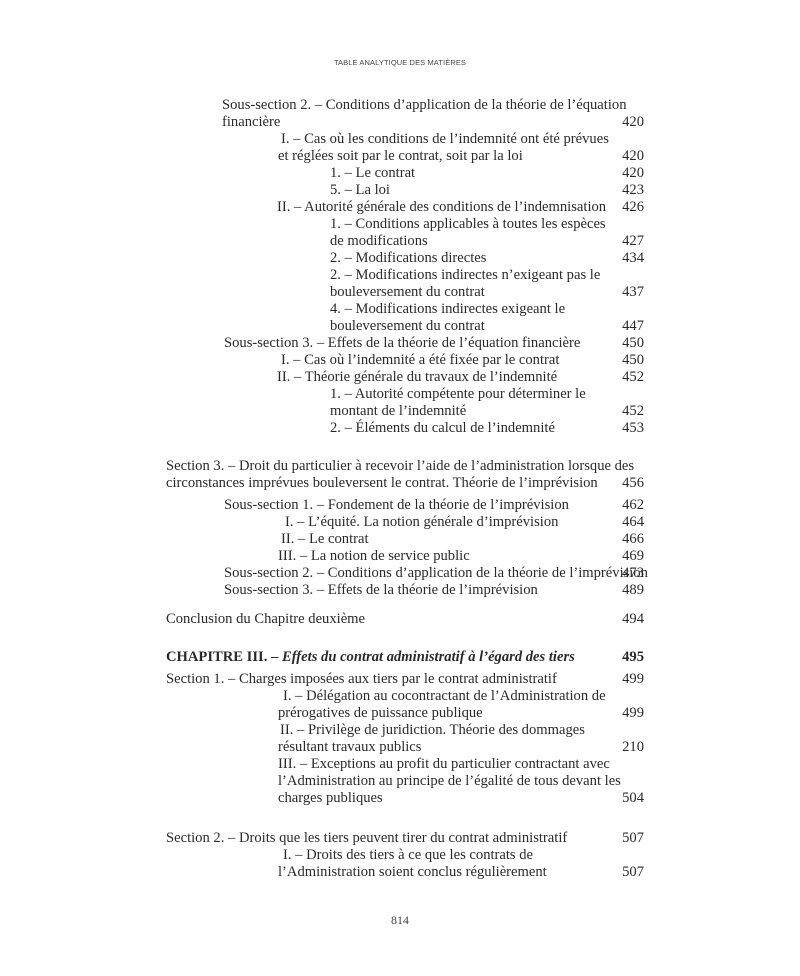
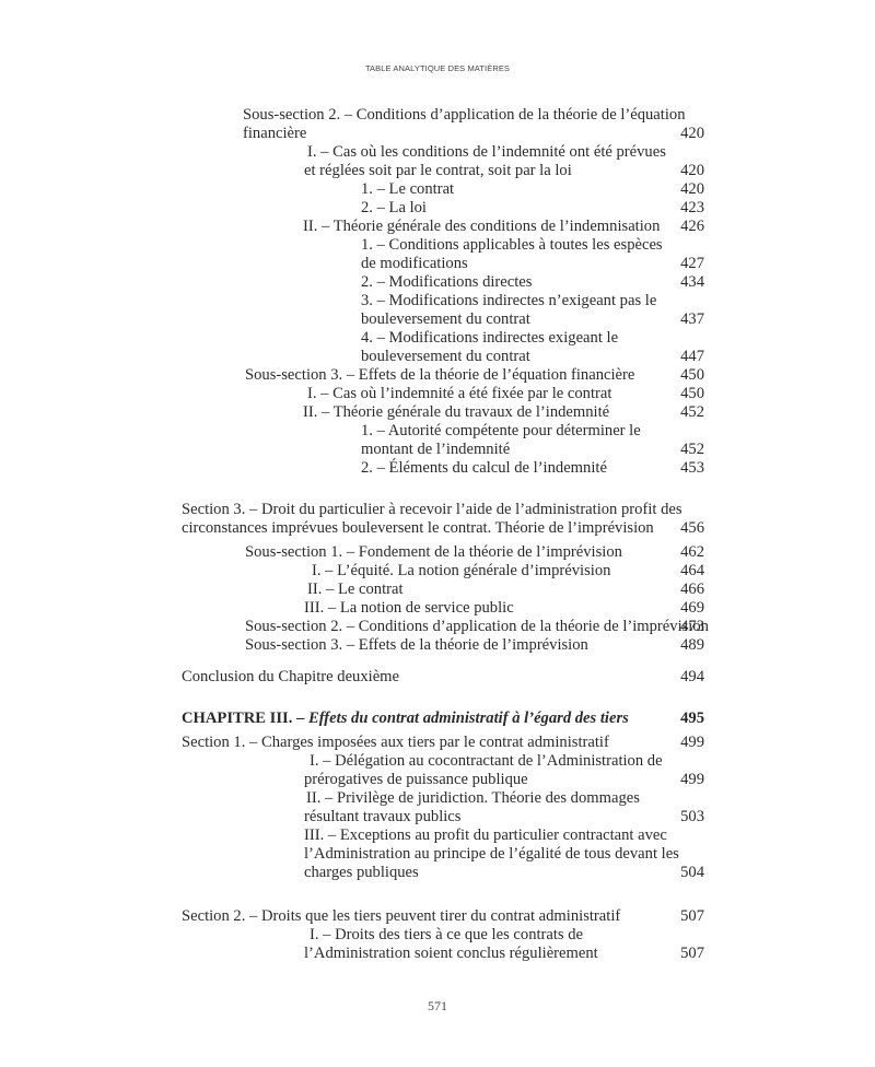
  TABLE ANALYTIQUE DES MATIÈRES
  Sous-section 2. – Conditions d’application de la théorie de l’équation
  financière
  420
  I. – Cas où les conditions de l’indemnité ont été prévues
  et réglées soit par le contrat, soit par la loi
  420
  1. – Le contrat
  420
- 5. – La loi
+ 2. – La loi
  423
- II. – Autorité générale des conditions de l’indemnisation
+ II. – Théorie générale des conditions de l’indemnisation
  426
  1. – Conditions applicables à toutes les espèces
  de modifications
  427
  2. – Modifications directes
  434
- 2. – Modifications indirectes n’exigeant pas le
+ 3. – Modifications indirectes n’exigeant pas le
  bouleversement du contrat
  437
  4. – Modifications indirectes exigeant le
  bouleversement du contrat
  447
  Sous-section 3. – Effets de la théorie de l’équation financière
  450
  I. – Cas où l’indemnité a été fixée par le contrat
  450
  II. – Théorie générale du travaux de l’indemnité
  452
  1. – Autorité compétente pour déterminer le
  montant de l’indemnité
  452
  2. – Éléments du calcul de l’indemnité
  453
- Section 3. – Droit du particulier à recevoir l’aide de l’administration lorsque des
+ Section 3. – Droit du particulier à recevoir l’aide de l’administration profit des
  circonstances imprévues bouleversent le contrat. Théorie de l’imprévision
  456
  Sous-section 1. – Fondement de la théorie de l’imprévision
  462
  I. – L’équité. La notion générale d’imprévision
  464
  II. – Le contrat
  466
  III. – La notion de service public
  469
  Sous-section 2. – Conditions d’application de la théorie de l’imprévision
  473
  Sous-section 3. – Effets de la théorie de l’imprévision
  489
  Conclusion du Chapitre deuxième
  494
  Section 1. – Charges imposées aux tiers par le contrat administratif
  499
  I. – Délégation au cocontractant de l’Administration de
  prérogatives de puissance publique
  499
  II. – Privilège de juridiction. Théorie des dommages
  résultant travaux publics
- 210
+ 503
  III. – Exceptions au profit du particulier contractant avec
  l’Administration au principe de l’égalité de tous devant les
  charges publiques
  504
  Section 2. – Droits que les tiers peuvent tirer du contrat administratif
  507
  I. – Droits des tiers à ce que les contrats de
  l’Administration soient conclus régulièrement
  507
  CHAPITRE III. – Effets du contrat administratif à l’égard des tiers
  495
- 814
+ 571
